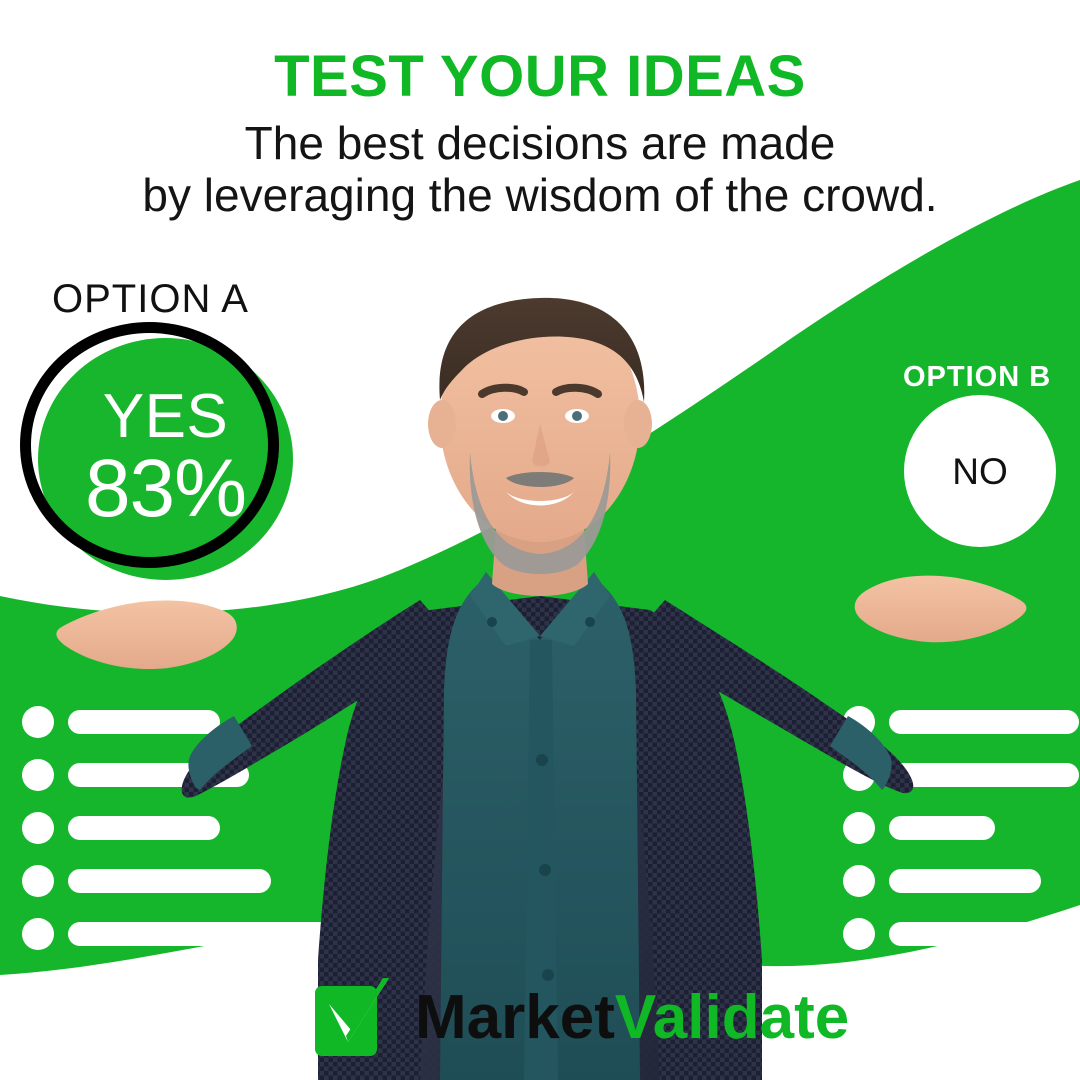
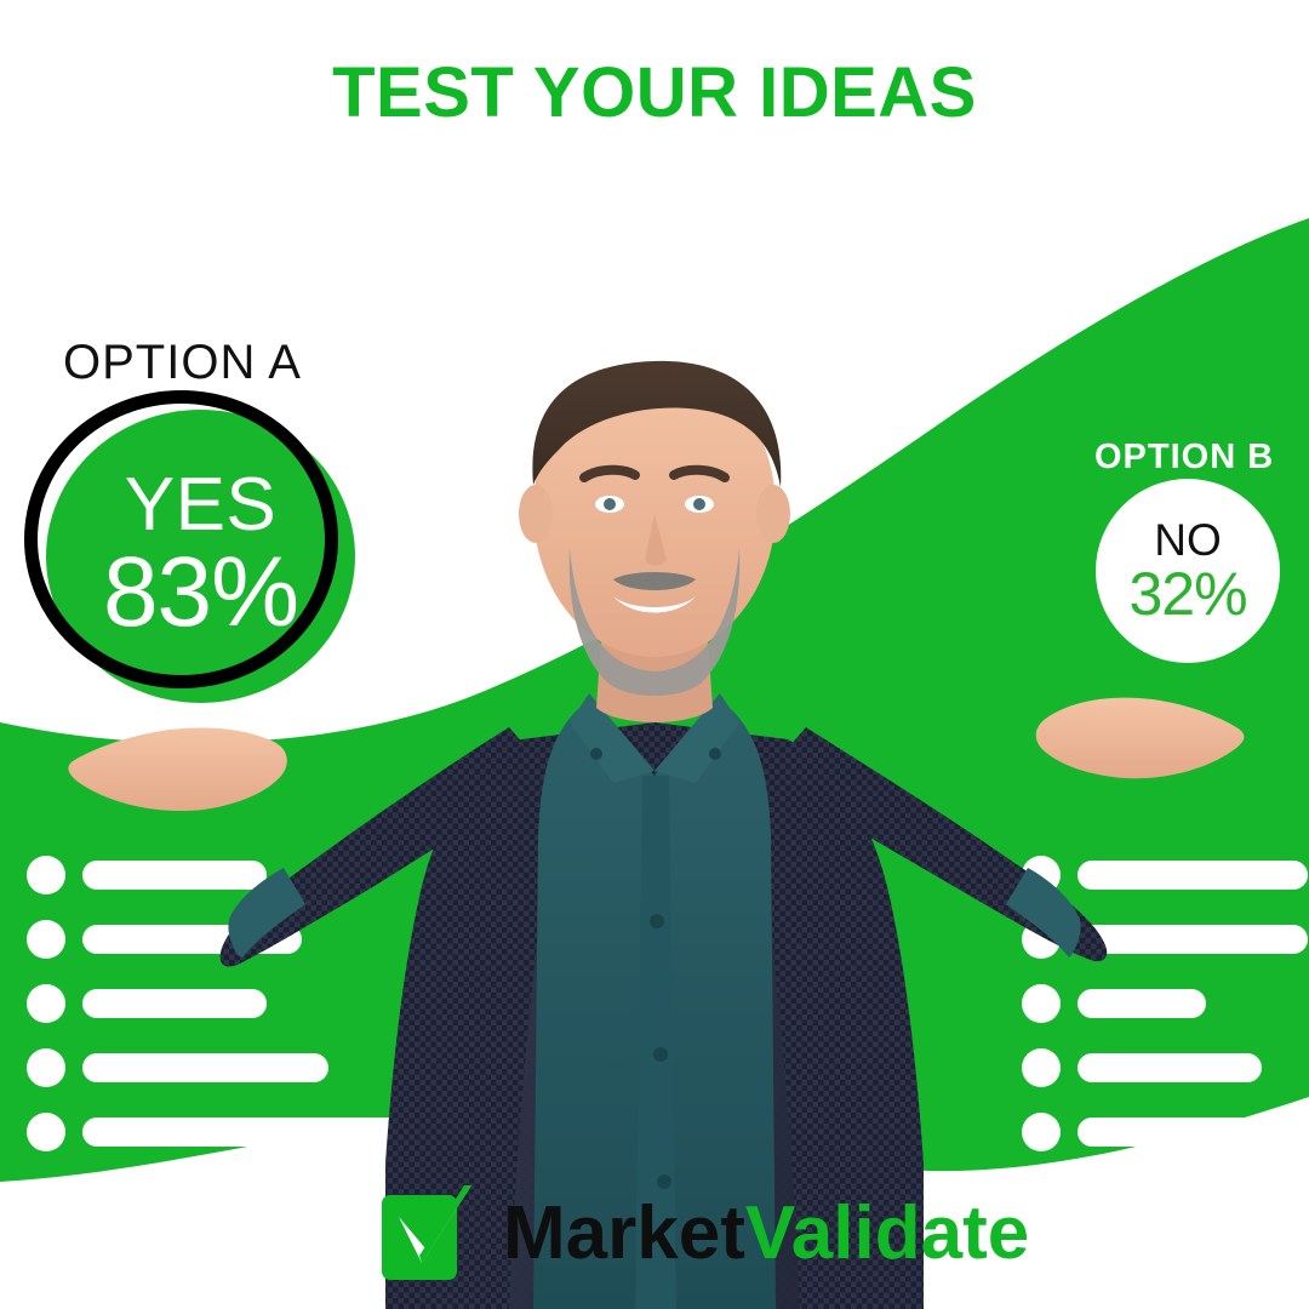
  TEST YOUR IDEAS
- The best decisions are made
- by leveraging the wisdom of the crowd.
  OPTION A
  YES
  83%
  OPTION B
  NO
+ 32%
  MarketValidate
